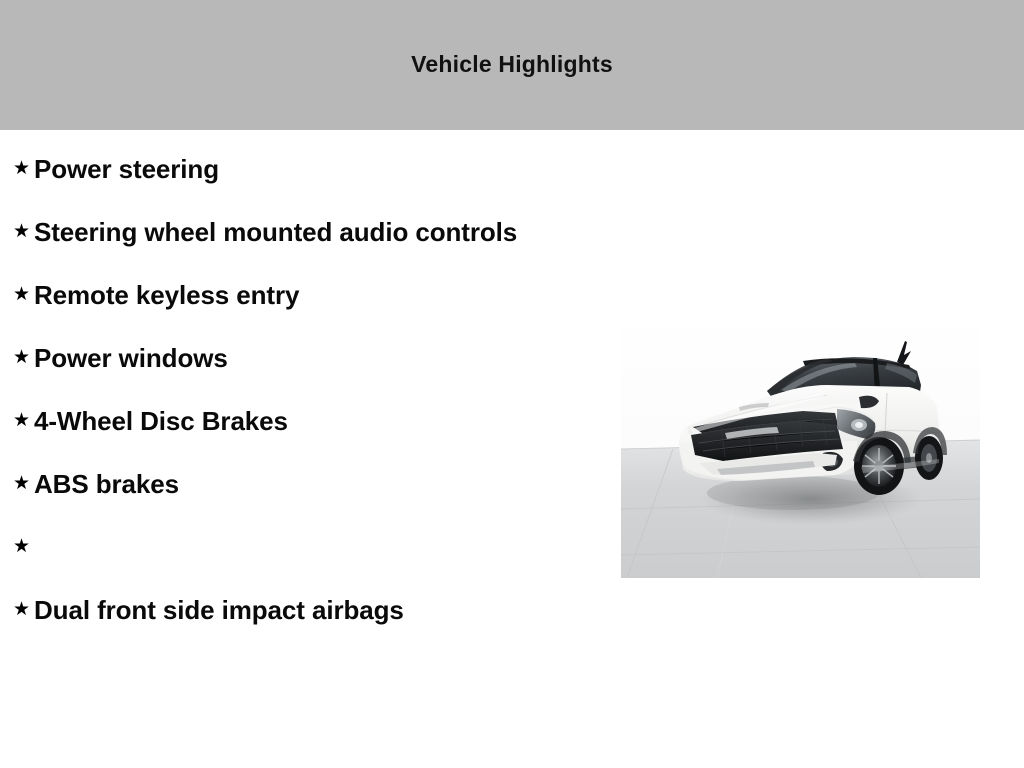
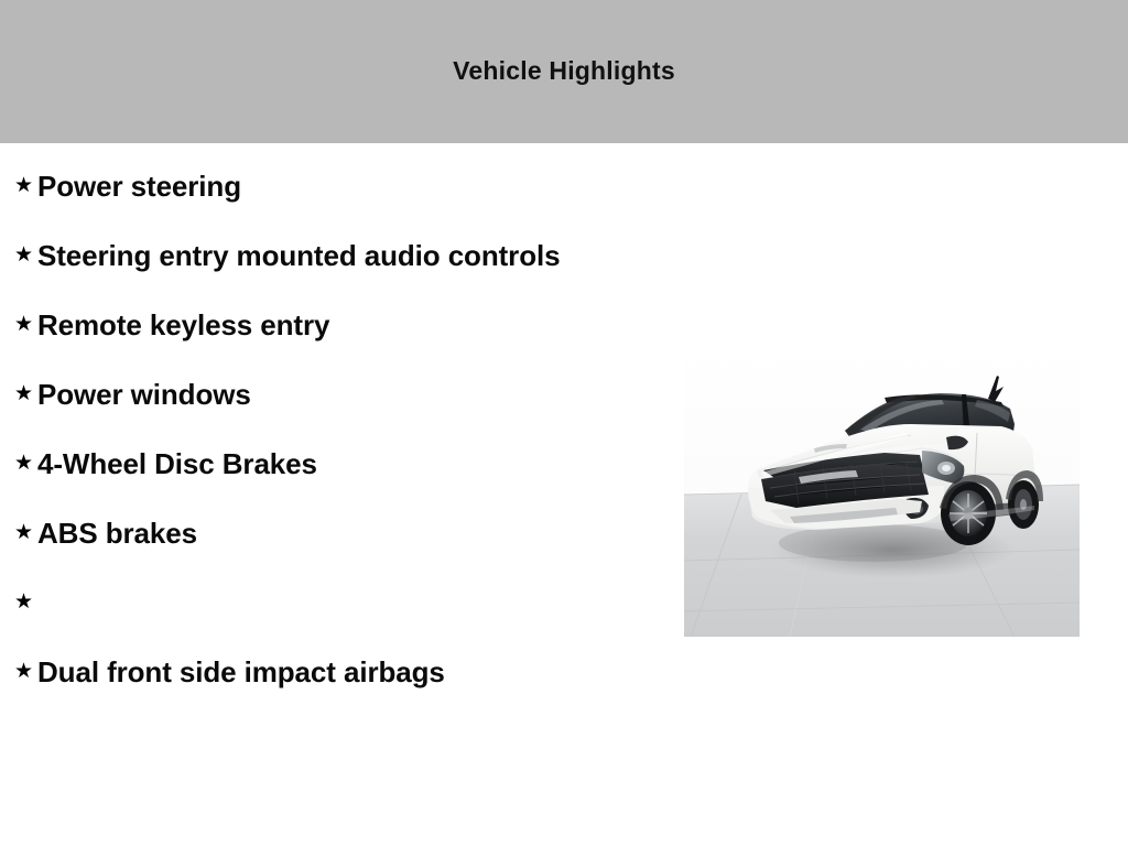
  Vehicle Highlights
  ★
  Power steering
  ★
- Steering wheel mounted audio controls
+ Steering entry mounted audio controls
  ★
  Remote keyless entry
  ★
  Power windows
  ★
  4-Wheel Disc Brakes
  ★
  ABS brakes
  ★
  ★
  Dual front side impact airbags
